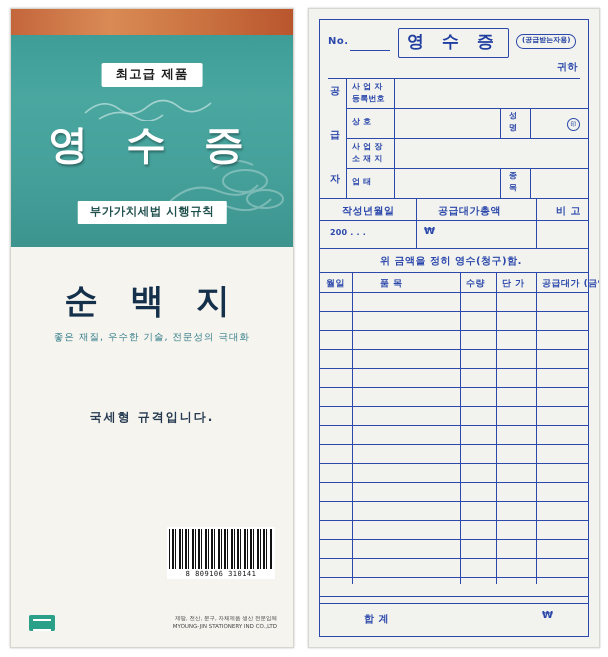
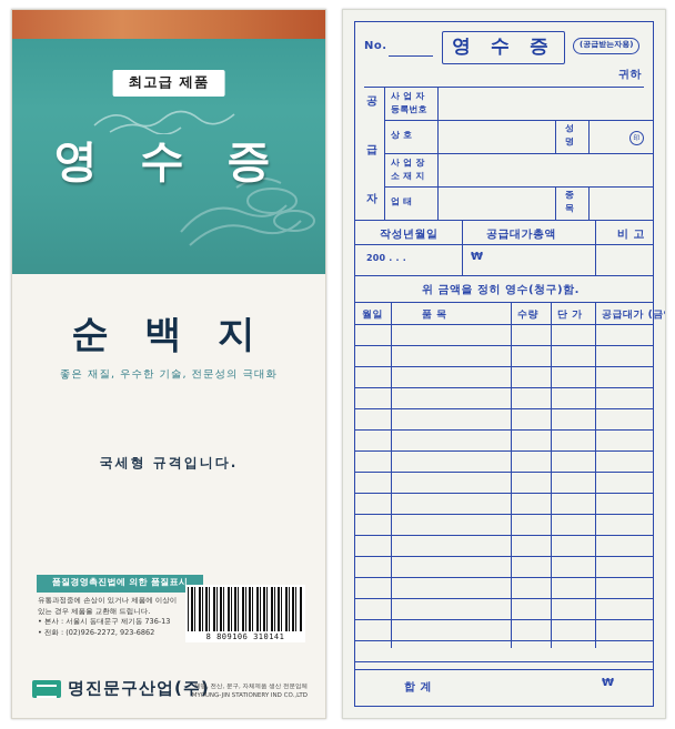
  최고급 제품
  영 수 증
- 부가가치세법 시행규칙
  순 백 지
  좋은 재질, 우수한 기술, 전문성의 극대화
  국세형 규격입니다.
+ 품질경영촉진법에 의한 품질표시
+ 유통과정중에 손상이 있거나 제품에 이상이
+ 있는 경우 제품을 교환해 드립니다.
+ • 본사 : 서울시 동대문구 제기동 736-13
+ • 전화 : (02)926-2272, 923-6862
  8 809106 310141
+ 명진문구산업(주)
  No.
  영 수 증
  (공급받는자용)
  귀하
  공
  급
  자
  사 업 자
  등록번호
  상 호
  성
  명
  사 업 장
  소 재 지
  업 태
  종
  목
  작성년월일
  공급대가총액
  비 고
  200 . . .
  ₩
  위 금액을 정히 영수(청구)함.
  월일
  품 목
  수량
  단 가
  공급대가 (금
  합 계
  ₩
